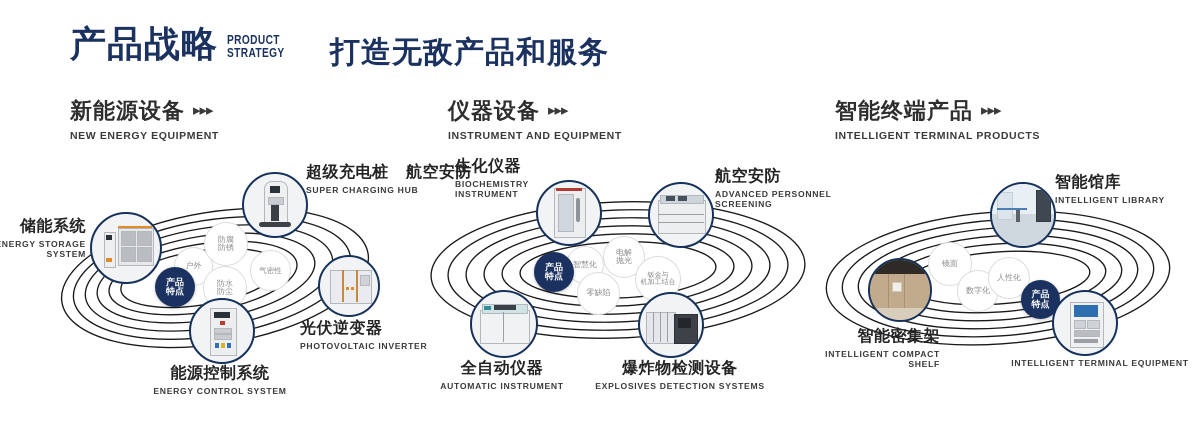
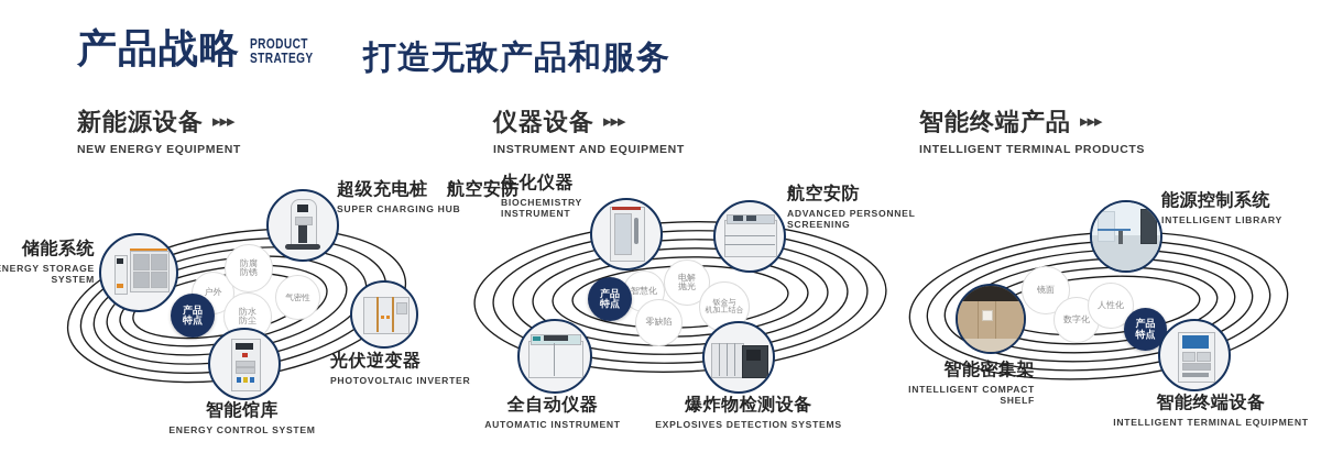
  产品战略
  PRODUCT
  STRATEGY
  打造无敌产品和服务
  新能源设备 ▸▸▸
  NEW ENERGY EQUIPMENT
  仪器设备 ▸▸▸
  INSTRUMENT AND EQUIPMENT
  智能终端产品 ▸▸▸
  INTELLIGENT TERMINAL PRODUCTS
  户外
  防腐
  防锈
  防水
  防尘
  气密性
  产品
  特点
  储能系统
  NERGY STORAGE
  SYSTEM
  超级充电桩
  SUPER CHARGING HUB
  光伏逆变器
  PHOTOVOLTAIC INVERTER
- 能源控制系统
+ 智能馆库
  ENERGY CONTROL SYSTEM
  智慧化
  电解
  抛光
  零缺陷
  产品
  特点
  生化仪器
  BIOCHEMISTRY
  INSTRUMENT
  航空安防
  航空安防
  ADVANCED PERSONNEL
  SCREENING
  全自动仪器
  AUTOMATIC INSTRUMENT
  爆炸物检测设备
  EXPLOSIVES DETECTION SYSTEMS
  镜面
  数字化
  人性化
  产品
  特点
- 智能馆库
+ 能源控制系统
  INTELLIGENT LIBRARY
  智能密集架
  INTELLIGENT COMPACT
  SHELF
+ 智能终端设备
  INTELLIGENT TERMINAL EQUIPMENT
